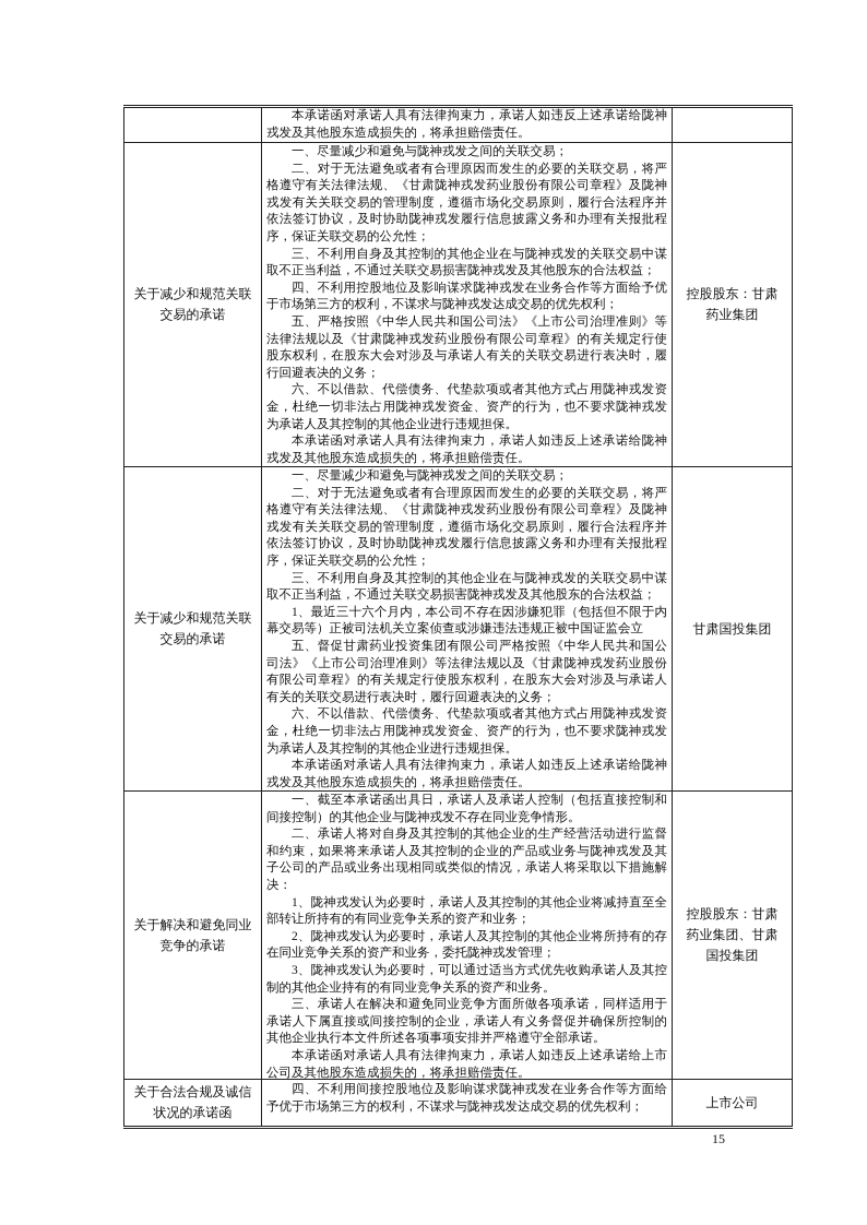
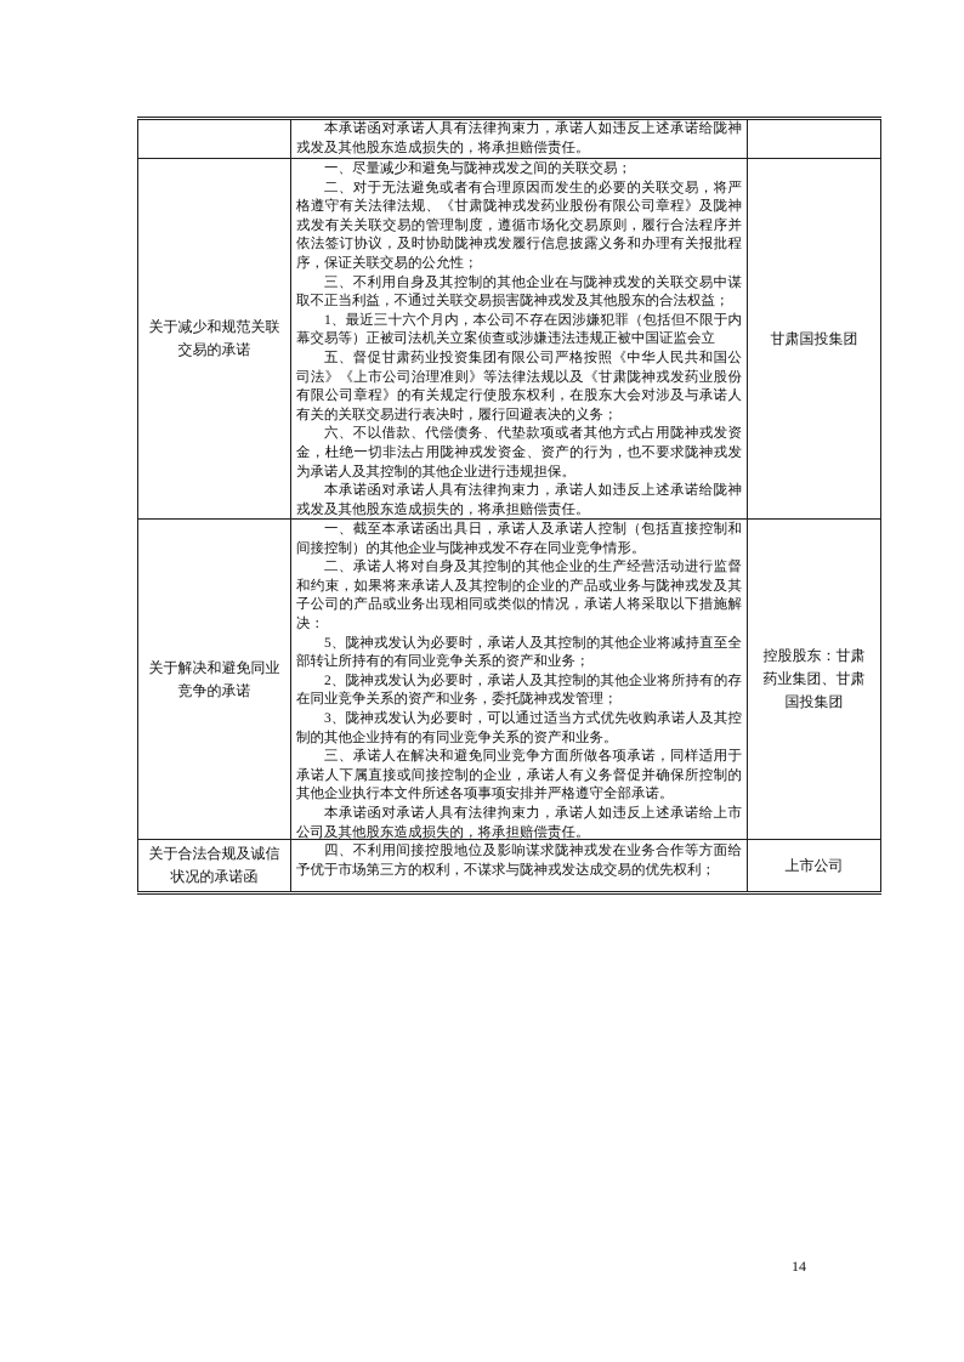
  	本承诺函对承诺人具有法律拘束力，承诺人如违反上述承诺给陇神戎发及其他股东造成损失的，将承担赔偿责任。
- 关于减少和规范关联交易的承诺	一、尽量减少和避免与陇神戎发之间的关联交易； 二、对于无法避免或者有合理原因而发生的必要的关联交易，将严格遵守有关法律法规、《甘肃陇神戎发药业股份有限公司章程》及陇神戎发有关关联交易的管理制度，遵循市场化交易原则，履行合法程序并依法签订协议，及时协助陇神戎发履行信息披露义务和办理有关报批程序，保证关联交易的公允性； 三、不利用自身及其控制的其他企业在与陇神戎发的关联交易中谋取不正当利益，不通过关联交易损害陇神戎发及其他股东的合法权益； 四、不利用控股地位及影响谋求陇神戎发在业务合作等方面给予优于市场第三方的权利，不谋求与陇神戎发达成交易的优先权利； 五、严格按照《中华人民共和国公司法》《上市公司治理准则》等法律法规以及《甘肃陇神戎发药业股份有限公司章程》的有关规定行使股东权利，在股东大会对涉及与承诺人有关的关联交易进行表决时，履行回避表决的义务； 六、不以借款、代偿债务、代垫款项或者其他方式占用陇神戎发资金，杜绝一切非法占用陇神戎发资金、资产的行为，也不要求陇神戎发为承诺人及其控制的其他企业进行违规担保。 本承诺函对承诺人具有法律拘束力，承诺人如违反上述承诺给陇神戎发及其他股东造成损失的，将承担赔偿责任。	控股股东：甘肃药业集团
  关于减少和规范关联交易的承诺	一、尽量减少和避免与陇神戎发之间的关联交易； 二、对于无法避免或者有合理原因而发生的必要的关联交易，将严格遵守有关法律法规、《甘肃陇神戎发药业股份有限公司章程》及陇神戎发有关关联交易的管理制度，遵循市场化交易原则，履行合法程序并依法签订协议，及时协助陇神戎发履行信息披露义务和办理有关报批程序，保证关联交易的公允性； 三、不利用自身及其控制的其他企业在与陇神戎发的关联交易中谋取不正当利益，不通过关联交易损害陇神戎发及其他股东的合法权益； 1、最近三十六个月内，本公司不存在因涉嫌犯罪（包括但不限于内幕交易等）正被司法机关立案侦查或涉嫌违法违规正被中国证监会立 五、督促甘肃药业投资集团有限公司严格按照《中华人民共和国公司法》《上市公司治理准则》等法律法规以及《甘肃陇神戎发药业股份有限公司章程》的有关规定行使股东权利，在股东大会对涉及与承诺人有关的关联交易进行表决时，履行回避表决的义务； 六、不以借款、代偿债务、代垫款项或者其他方式占用陇神戎发资金，杜绝一切非法占用陇神戎发资金、资产的行为，也不要求陇神戎发为承诺人及其控制的其他企业进行违规担保。 本承诺函对承诺人具有法律拘束力，承诺人如违反上述承诺给陇神戎发及其他股东造成损失的，将承担赔偿责任。	甘肃国投集团
- 关于解决和避免同业竞争的承诺	一、截至本承诺函出具日，承诺人及承诺人控制（包括直接控制和间接控制）的其他企业与陇神戎发不存在同业竞争情形。 二、承诺人将对自身及其控制的其他企业的生产经营活动进行监督和约束，如果将来承诺人及其控制的企业的产品或业务与陇神戎发及其子公司的产品或业务出现相同或类似的情况，承诺人将采取以下措施解决： 1、陇神戎发认为必要时，承诺人及其控制的其他企业将减持直至全部转让所持有的有同业竞争关系的资产和业务； 2、陇神戎发认为必要时，承诺人及其控制的其他企业将所持有的存在同业竞争关系的资产和业务，委托陇神戎发管理； 3、陇神戎发认为必要时，可以通过适当方式优先收购承诺人及其控制的其他企业持有的有同业竞争关系的资产和业务。 三、承诺人在解决和避免同业竞争方面所做各项承诺，同样适用于承诺人下属直接或间接控制的企业，承诺人有义务督促并确保所控制的其他企业执行本文件所述各项事项安排并严格遵守全部承诺。 本承诺函对承诺人具有法律拘束力，承诺人如违反上述承诺给上市公司及其他股东造成损失的，将承担赔偿责任。	控股股东：甘肃药业集团、甘肃国投集团
+ 关于解决和避免同业竞争的承诺	一、截至本承诺函出具日，承诺人及承诺人控制（包括直接控制和间接控制）的其他企业与陇神戎发不存在同业竞争情形。 二、承诺人将对自身及其控制的其他企业的生产经营活动进行监督和约束，如果将来承诺人及其控制的企业的产品或业务与陇神戎发及其子公司的产品或业务出现相同或类似的情况，承诺人将采取以下措施解决： 5、陇神戎发认为必要时，承诺人及其控制的其他企业将减持直至全部转让所持有的有同业竞争关系的资产和业务； 2、陇神戎发认为必要时，承诺人及其控制的其他企业将所持有的存在同业竞争关系的资产和业务，委托陇神戎发管理； 3、陇神戎发认为必要时，可以通过适当方式优先收购承诺人及其控制的其他企业持有的有同业竞争关系的资产和业务。 三、承诺人在解决和避免同业竞争方面所做各项承诺，同样适用于承诺人下属直接或间接控制的企业，承诺人有义务督促并确保所控制的其他企业执行本文件所述各项事项安排并严格遵守全部承诺。 本承诺函对承诺人具有法律拘束力，承诺人如违反上述承诺给上市公司及其他股东造成损失的，将承担赔偿责任。	控股股东：甘肃药业集团、甘肃国投集团
  关于合法合规及诚信状况的承诺函	四、不利用间接控股地位及影响谋求陇神戎发在业务合作等方面给予优于市场第三方的权利，不谋求与陇神戎发达成交易的优先权利；	上市公司
- 15
+ 14
